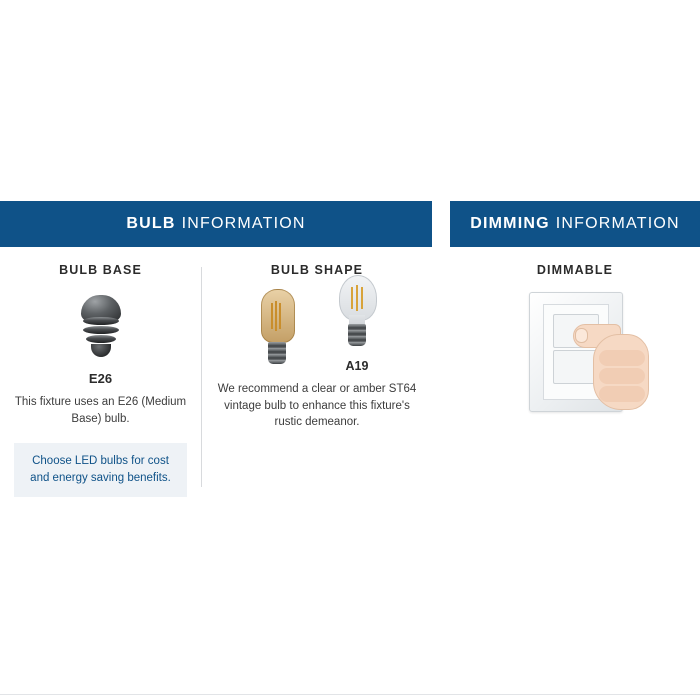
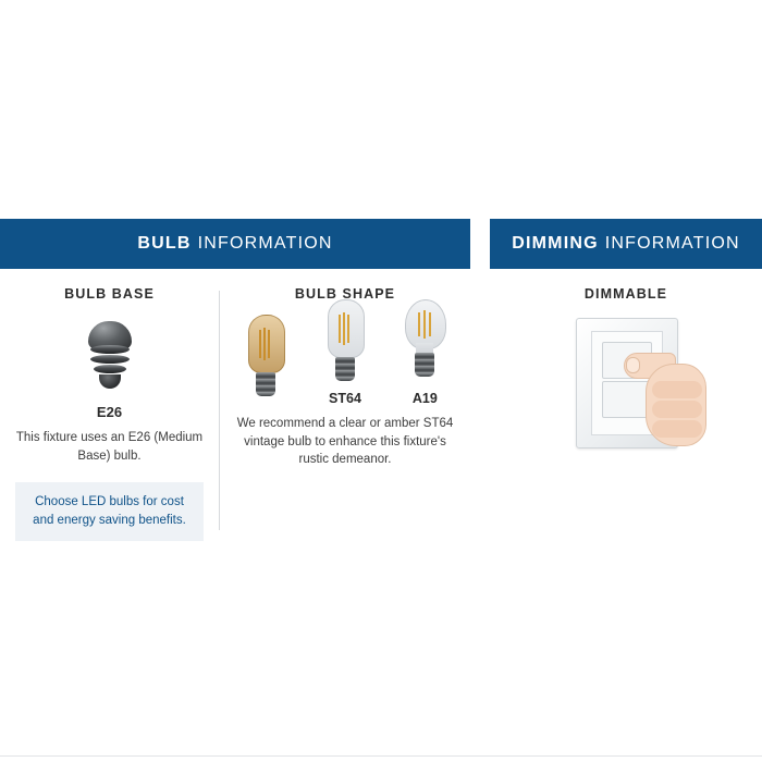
  BULB
  INFORMATION
  BULB BASE
  E26
  This fixture uses an E26 (Medium Base) bulb.
  Choose LED bulbs for cost and energy saving benefits.
  BULB SHAPE
+ ST64
  A19
  We recommend a clear or amber ST64 vintage bulb to enhance this fixture's rustic demeanor.
  DIMMING
  INFORMATION
  DIMMABLE
